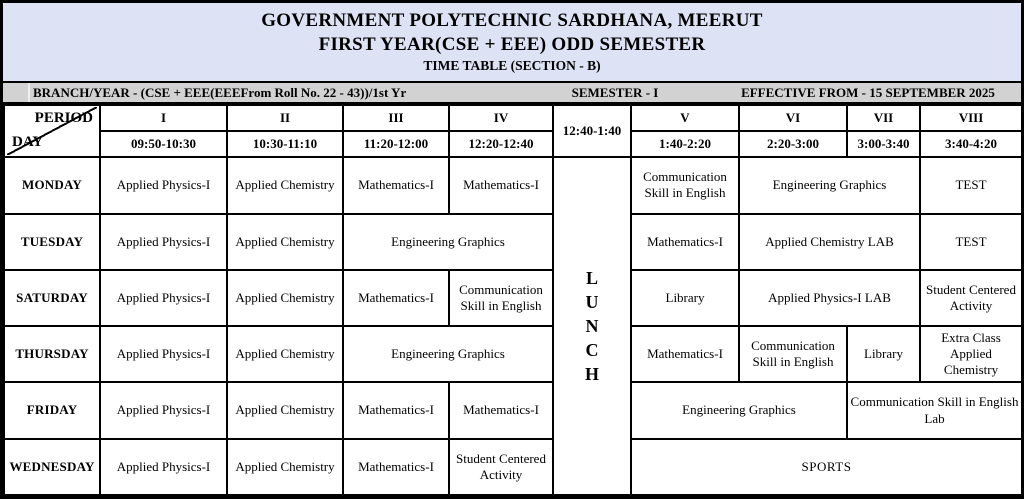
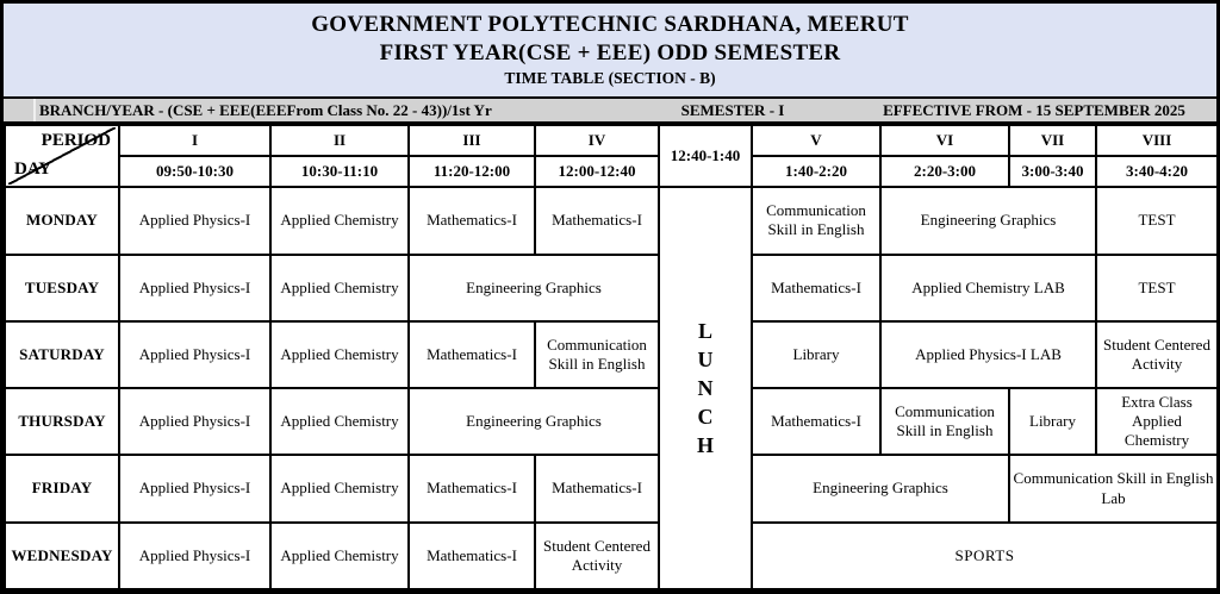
  GOVERNMENT POLYTECHNIC SARDHANA, MEERUT
  FIRST YEAR(CSE + EEE) ODD SEMESTER
  TIME TABLE (SECTION - B)
- BRANCH/YEAR - (CSE + EEE(EEEFrom Roll No. 22 - 43))/1st Yr
+ BRANCH/YEAR - (CSE + EEE(EEEFrom Class No. 22 - 43))/1st Yr
  SEMESTER - I
  EFFECTIVE FROM - 15 SEPTEMBER 2025
  PERIOD DAY	I	II	III	IV	12:40-1:40	V	VI	VII	VIII
- 09:50-10:30	10:30-11:10	11:20-12:00	12:20-12:40	1:40-2:20	2:20-3:00	3:00-3:40	3:40-4:20
+ 09:50-10:30	10:30-11:10	11:20-12:00	12:00-12:40	1:40-2:20	2:20-3:00	3:00-3:40	3:40-4:20
  MONDAY	Applied Physics-I	Applied Chemistry	Mathematics-I	Mathematics-I	L U N C H	Communication Skill in English	Engineering Graphics	TEST
  TUESDAY	Applied Physics-I	Applied Chemistry	Engineering Graphics	Mathematics-I	Applied Chemistry LAB	TEST
  SATURDAY	Applied Physics-I	Applied Chemistry	Mathematics-I	Communication Skill in English	Library	Applied Physics-I LAB	Student Centered Activity
  THURSDAY	Applied Physics-I	Applied Chemistry	Engineering Graphics	Mathematics-I	Communication Skill in English	Library	Extra Class Applied Chemistry
  FRIDAY	Applied Physics-I	Applied Chemistry	Mathematics-I	Mathematics-I	Engineering Graphics	Communication Skill in English Lab
  WEDNESDAY	Applied Physics-I	Applied Chemistry	Mathematics-I	Student Centered Activity	SPORTS
